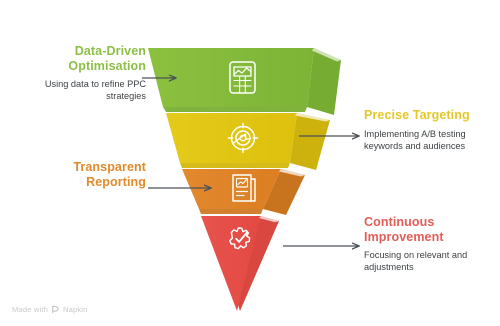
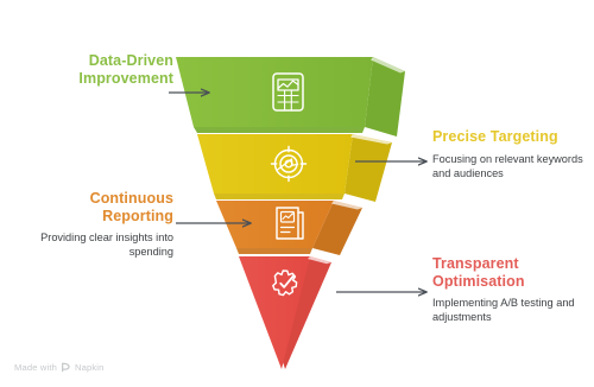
  Data-Driven
- Optimisation
+ Improvement
- Using data to refine PPC strategies
  Precise Targeting
- Implementing A/B testing keywords and audiences
+ Focusing on relevant keywords and audiences
- Transparent
+ Continuous
  Reporting
+ Providing clear insights into spending
- Continuous
+ Transparent
- Improvement
+ Optimisation
- Focusing on relevant and adjustments
+ Implementing A/B testing and adjustments
  Made with
  Napkin
